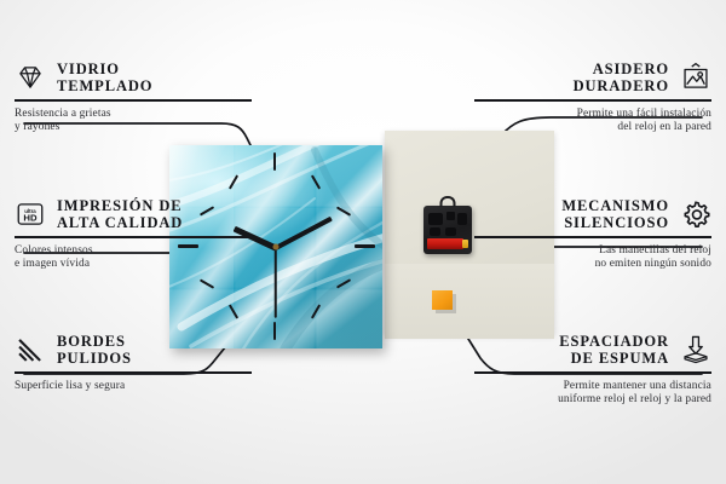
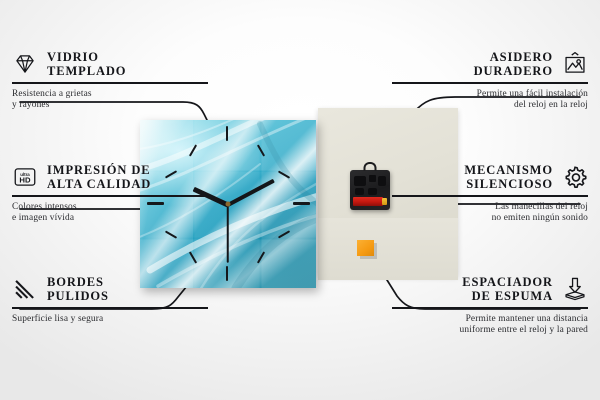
  VIDRIO
  TEMPLADO
  Resistencia a grietas
  y rayones
  HD
  IMPRESIÓN DE
  ALTA CALIDAD
  Colores intensos
  e imagen vívida
  BORDES
  PULIDOS
  Superficie lisa y segura
  ASIDERO
  DURADERO
  Permite una fácil instalación
- del reloj en la pared
+ del reloj en la reloj
  MECANISMO
  SILENCIOSO
  Las manecillas del reloj
  no emiten ningún sonido
  ESPACIADOR
  DE ESPUMA
  Permite mantener una distancia
- uniforme reloj el reloj y la pared
+ uniforme entre el reloj y la pared
